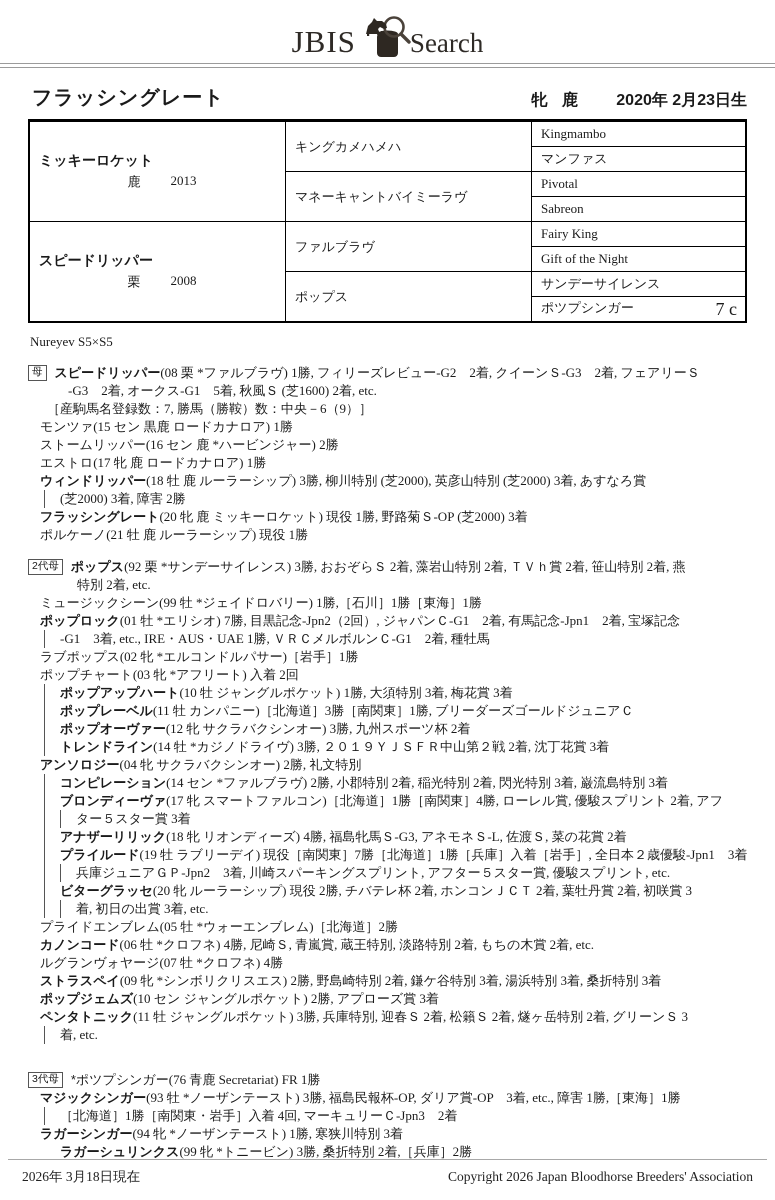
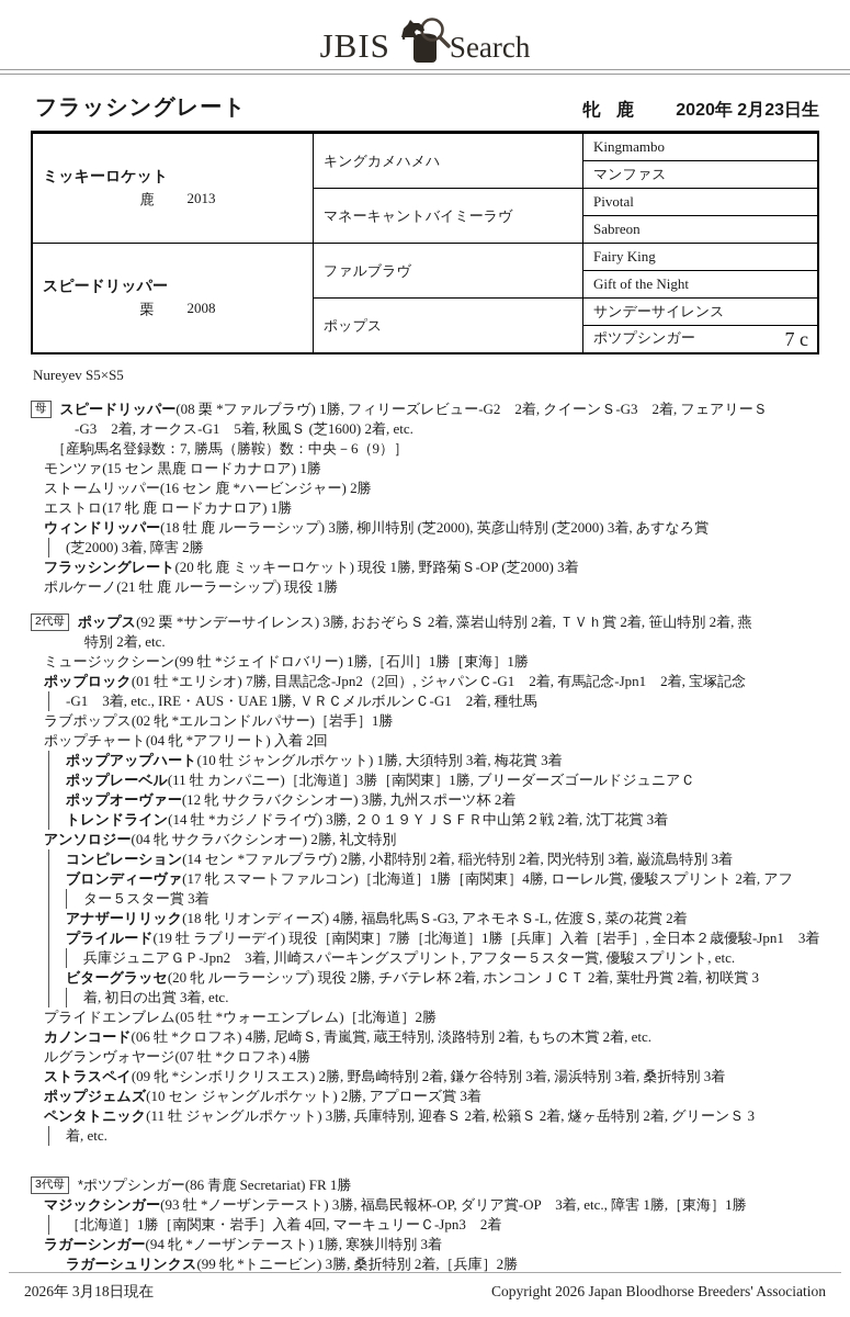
  JBIS
  Search
  フラッシングレート
  牝 鹿 2020年 2月23日生
  ミッキーロケット 鹿 2013	キングカメハメハ	Kingmambo
  マンファス
  マネーキャントバイミーラヴ	Pivotal
  Sabreon
  スピードリッパー 栗 2008	ファルブラヴ	Fairy King
  Gift of the Night
  ポップス	サンデーサイレンス
  ポツプシンガー 7 c
  Nureyev S5×S5
  母 スピードリッパー(08 栗 *ファルブラヴ) 1勝, フィリーズレビュー-G2 2着, クイーンＳ-G3 2着, フェアリーＳ
  -G3 2着, オークス-G1 5着, 秋風Ｓ (芝1600) 2着, etc.
  ［産駒馬名登録数：7, 勝馬（勝鞍）数：中央－6（9）］
  モンツァ(15 セン 黒鹿 ロードカナロア) 1勝
  ストームリッパー(16 セン 鹿 *ハービンジャー) 2勝
  エストロ(17 牝 鹿 ロードカナロア) 1勝
  ウィンドリッパー(18 牡 鹿 ルーラーシップ) 3勝, 柳川特別 (芝2000), 英彦山特別 (芝2000) 3着, あすなろ賞
  (芝2000) 3着, 障害 2勝
  フラッシングレート(20 牝 鹿 ミッキーロケット) 現役 1勝, 野路菊Ｓ-OP (芝2000) 3着
  ポルケーノ(21 牡 鹿 ルーラーシップ) 現役 1勝
  2代母 ポップス(92 栗 *サンデーサイレンス) 3勝, おおぞらＳ 2着, 藻岩山特別 2着, ＴＶｈ賞 2着, 笹山特別 2着, 燕
  特別 2着, etc.
  ミュージックシーン(99 牡 *ジェイドロバリー) 1勝,［石川］1勝［東海］1勝
  ポップロック(01 牡 *エリシオ) 7勝, 目黒記念-Jpn2（2回）, ジャパンＣ-G1 2着, 有馬記念-Jpn1 2着, 宝塚記念
  -G1 3着, etc., IRE・AUS・UAE 1勝, ＶＲＣメルボルンＣ-G1 2着, 種牡馬
  ラブポップス(02 牝 *エルコンドルパサー)［岩手］1勝
- ポップチャート(03 牝 *アフリート) 入着 2回
+ ポップチャート(04 牝 *アフリート) 入着 2回
  ポップアップハート(10 牡 ジャングルポケット) 1勝, 大須特別 3着, 梅花賞 3着
  ポップレーベル(11 牡 カンパニー)［北海道］3勝［南関東］1勝, ブリーダーズゴールドジュニアＣ
  ポップオーヴァー(12 牝 サクラバクシンオー) 3勝, 九州スポーツ杯 2着
  トレンドライン(14 牡 *カジノドライヴ) 3勝, ２０１９ＹＪＳＦＲ中山第２戦 2着, 沈丁花賞 3着
  アンソロジー(04 牝 サクラバクシンオー) 2勝, 礼文特別
  コンピレーション(14 セン *ファルブラヴ) 2勝, 小郡特別 2着, 稲光特別 2着, 閃光特別 3着, 巌流島特別 3着
  ブロンディーヴァ(17 牝 スマートファルコン)［北海道］1勝［南関東］4勝, ローレル賞, 優駿スプリント 2着, アフ
  ター５スター賞 3着
  アナザーリリック(18 牝 リオンディーズ) 4勝, 福島牝馬Ｓ-G3, アネモネＳ-L, 佐渡Ｓ, 菜の花賞 2着
  プライルード(19 牡 ラブリーデイ) 現役［南関東］7勝［北海道］1勝［兵庫］入着［岩手］, 全日本２歳優駿-Jpn1 3着
  兵庫ジュニアＧＰ-Jpn2 3着, 川崎スパーキングスプリント, アフター５スター賞, 優駿スプリント, etc.
  ビターグラッセ(20 牝 ルーラーシップ) 現役 2勝, チバテレ杯 2着, ホンコンＪＣＴ 2着, 葉牡丹賞 2着, 初咲賞 3
  着, 初日の出賞 3着, etc.
  プライドエンブレム(05 牡 *ウォーエンブレム)［北海道］2勝
  カノンコード(06 牡 *クロフネ) 4勝, 尼崎Ｓ, 青嵐賞, 蔵王特別, 淡路特別 2着, もちの木賞 2着, etc.
  ルグランヴォヤージ(07 牡 *クロフネ) 4勝
  ストラスペイ(09 牝 *シンボリクリスエス) 2勝, 野島崎特別 2着, 鎌ケ谷特別 3着, 湯浜特別 3着, 桑折特別 3着
  ポップジェムズ(10 セン ジャングルポケット) 2勝, アプローズ賞 3着
  ペンタトニック(11 牡 ジャングルポケット) 3勝, 兵庫特別, 迎春Ｓ 2着, 松籟Ｓ 2着, 燧ヶ岳特別 2着, グリーンＳ 3
  着, etc.
- 3代母 *ポツプシンガー(76 青鹿 Secretariat) FR 1勝
+ 3代母 *ポツプシンガー(86 青鹿 Secretariat) FR 1勝
  マジックシンガー(93 牡 *ノーザンテースト) 3勝, 福島民報杯-OP, ダリア賞-OP 3着, etc., 障害 1勝,［東海］1勝
  ［北海道］1勝［南関東・岩手］入着 4回, マーキュリーＣ-Jpn3 2着
  ラガーシンガー(94 牝 *ノーザンテースト) 1勝, 寒狭川特別 3着
  ラガーシュリンクス(99 牝 *トニービン) 3勝, 桑折特別 2着,［兵庫］2勝
  2026年 3月18日現在
  Copyright 2026 Japan Bloodhorse Breeders' Association
